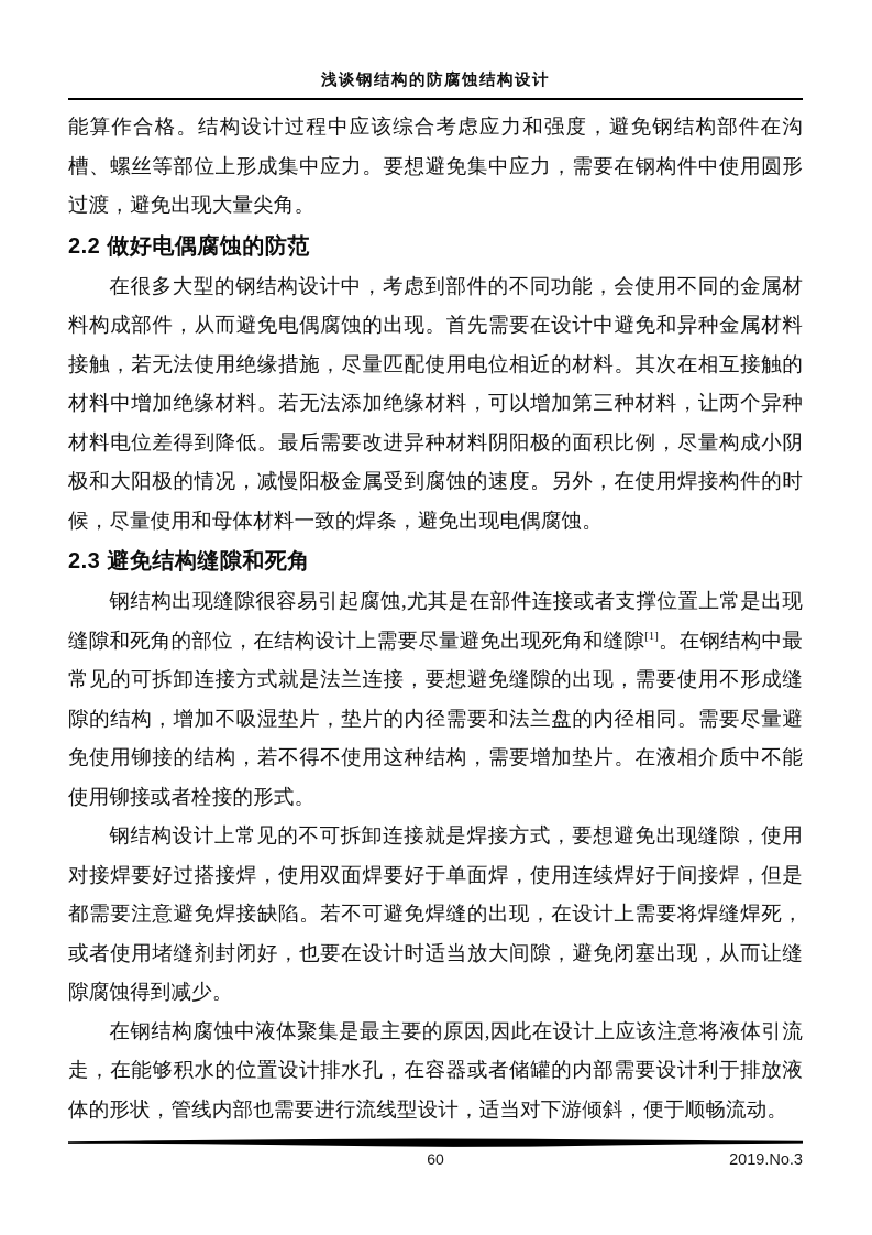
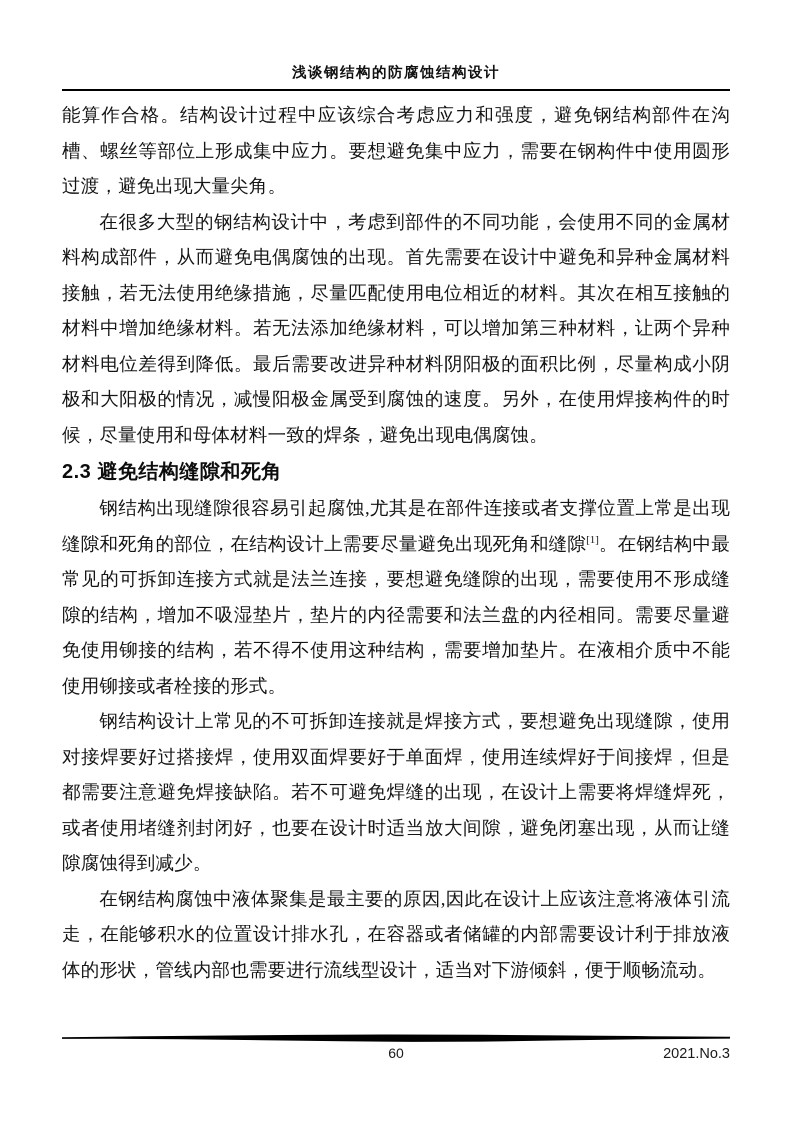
  浅谈钢结构的防腐蚀结构设计
  能算作合格。结构设计过程中应该综合考虑应力和强度，避免钢结构部件在沟槽、螺丝等部位上形成集中应力。要想避免集中应力，需要在钢构件中使用圆形过渡，避免出现大量尖角。
- 2.2 做好电偶腐蚀的防范
  在很多大型的钢结构设计中，考虑到部件的不同功能，会使用不同的金属材料构成部件，从而避免电偶腐蚀的出现。首先需要在设计中避免和异种金属材料接触，若无法使用绝缘措施，尽量匹配使用电位相近的材料。其次在相互接触的材料中增加绝缘材料。若无法添加绝缘材料，可以增加第三种材料，让两个异种材料电位差得到降低。最后需要改进异种材料阴阳极的面积比例，尽量构成小阴极和大阳极的情况，减慢阳极金属受到腐蚀的速度。另外，在使用焊接构件的时候，尽量使用和母体材料一致的焊条，避免出现电偶腐蚀。
  2.3 避免结构缝隙和死角
  钢结构出现缝隙很容易引起腐蚀,尤其是在部件连接或者支撑位置上常是出现缝隙和死角的部位，在结构设计上需要尽量避免出现死角和缝隙[1]。在钢结构中最常见的可拆卸连接方式就是法兰连接，要想避免缝隙的出现，需要使用不形成缝隙的结构，增加不吸湿垫片，垫片的内径需要和法兰盘的内径相同。需要尽量避免使用铆接的结构，若不得不使用这种结构，需要增加垫片。在液相介质中不能使用铆接或者栓接的形式。
  钢结构设计上常见的不可拆卸连接就是焊接方式，要想避免出现缝隙，使用对接焊要好过搭接焊，使用双面焊要好于单面焊，使用连续焊好于间接焊，但是都需要注意避免焊接缺陷。若不可避免焊缝的出现，在设计上需要将焊缝焊死，或者使用堵缝剂封闭好，也要在设计时适当放大间隙，避免闭塞出现，从而让缝隙腐蚀得到减少。
  在钢结构腐蚀中液体聚集是最主要的原因,因此在设计上应该注意将液体引流走，在能够积水的位置设计排水孔，在容器或者储罐的内部需要设计利于排放液体的形状，管线内部也需要进行流线型设计，适当对下游倾斜，便于顺畅流动。
  60
- 2019.No.3
+ 2021.No.3
